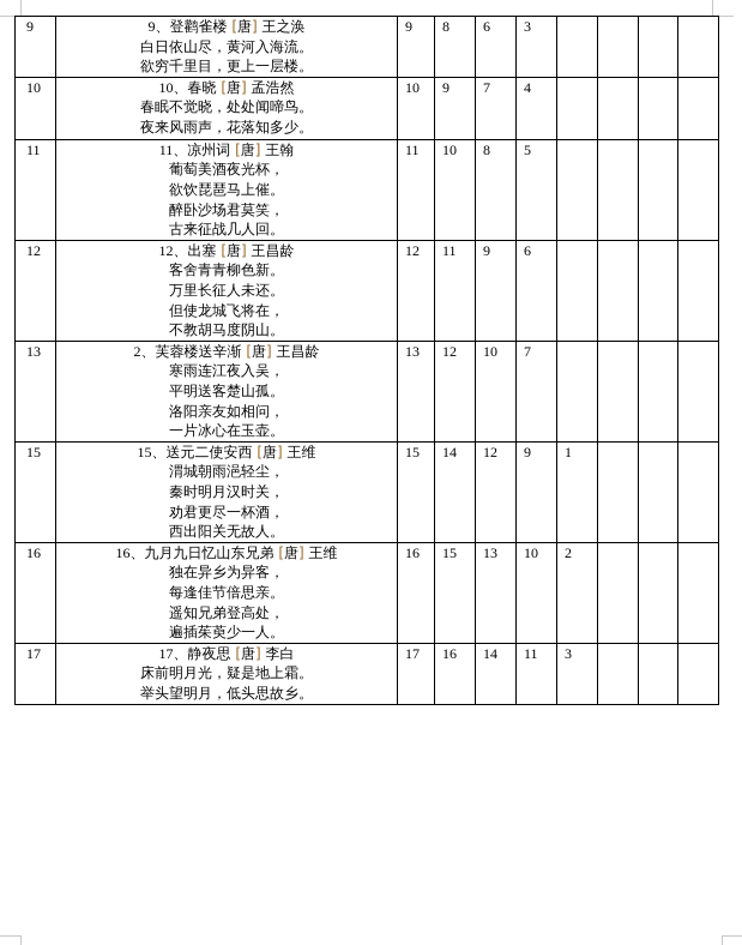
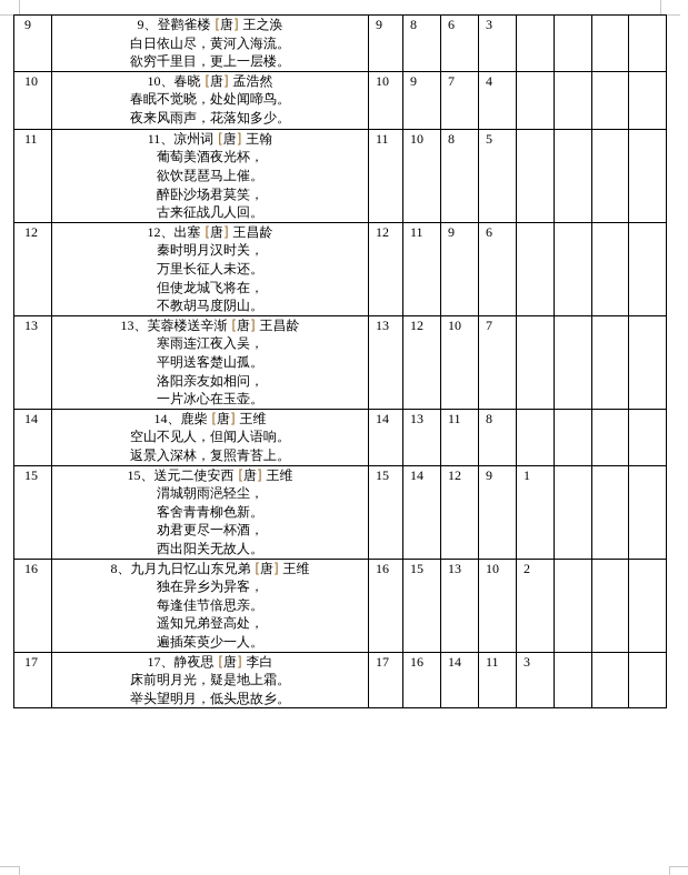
  9	9、登鹳雀楼 [唐] 王之涣 白日依山尽，黄河入海流。欲穷千里目，更上一层楼。	9	8	6	3
  10	10、春晓 [唐] 孟浩然 春眠不觉晓，处处闻啼鸟。夜来风雨声，花落知多少。	10	9	7	4
  11	11、凉州词 [唐] 王翰 葡萄美酒夜光杯，欲饮琵琶马上催。醉卧沙场君莫笑，古来征战几人回。	11	10	8	5
- 12	12、出塞 [唐] 王昌龄 客舍青青柳色新。万里长征人未还。但使龙城飞将在，不教胡马度阴山。	12	11	9	6
+ 12	12、出塞 [唐] 王昌龄 秦时明月汉时关，万里长征人未还。但使龙城飞将在，不教胡马度阴山。	12	11	9	6
- 13	2、芙蓉楼送辛渐 [唐] 王昌龄 寒雨连江夜入吴，平明送客楚山孤。洛阳亲友如相问，一片冰心在玉壶。	13	12	10	7
+ 13	13、芙蓉楼送辛渐 [唐] 王昌龄 寒雨连江夜入吴，平明送客楚山孤。洛阳亲友如相问，一片冰心在玉壶。	13	12	10	7
+ 14	14、鹿柴 [唐] 王维 空山不见人，但闻人语响。返景入深林，复照青苔上。	14	13	11	8
- 15	15、送元二使安西 [唐] 王维 渭城朝雨浥轻尘，秦时明月汉时关，劝君更尽一杯酒，西出阳关无故人。	15	14	12	9	1
+ 15	15、送元二使安西 [唐] 王维 渭城朝雨浥轻尘，客舍青青柳色新。劝君更尽一杯酒，西出阳关无故人。	15	14	12	9	1
- 16	16、九月九日忆山东兄弟 [唐] 王维 独在异乡为异客，每逢佳节倍思亲。遥知兄弟登高处，遍插茱萸少一人。	16	15	13	10	2
+ 16	8、九月九日忆山东兄弟 [唐] 王维 独在异乡为异客，每逢佳节倍思亲。遥知兄弟登高处，遍插茱萸少一人。	16	15	13	10	2
  17	17、静夜思 [唐] 李白 床前明月光，疑是地上霜。举头望明月，低头思故乡。	17	16	14	11	3
